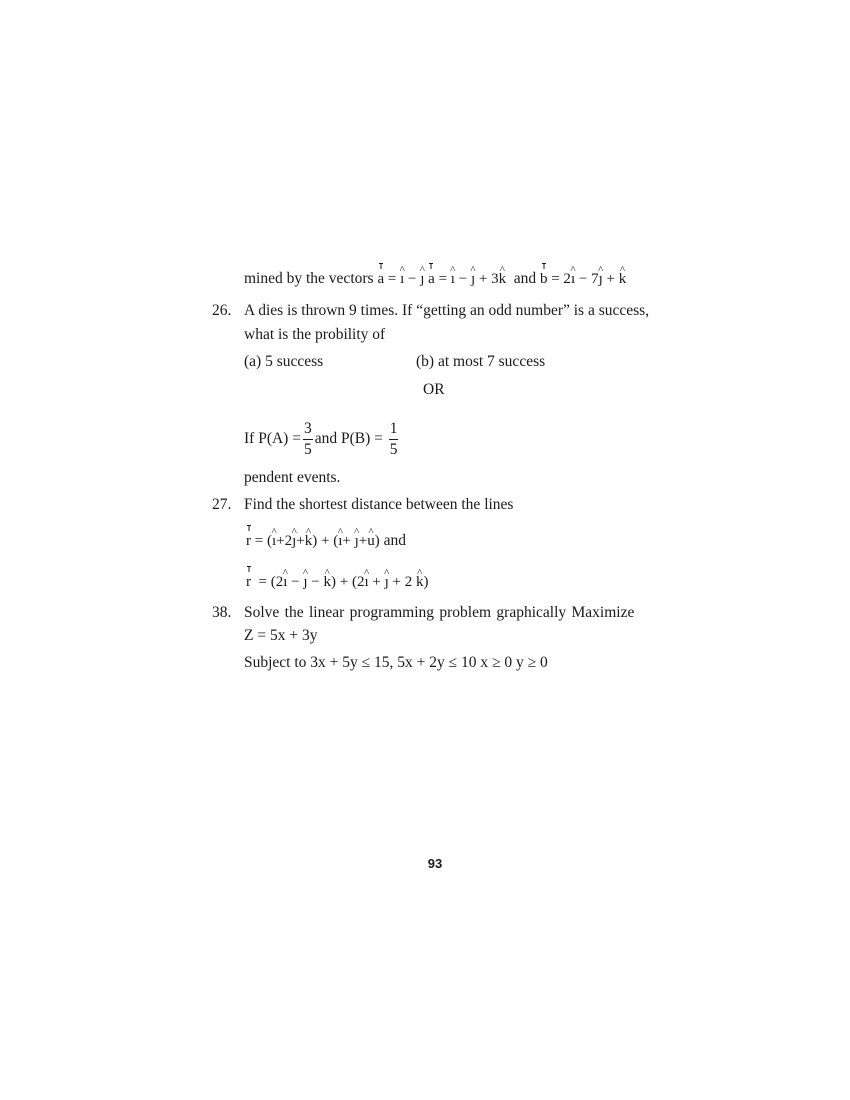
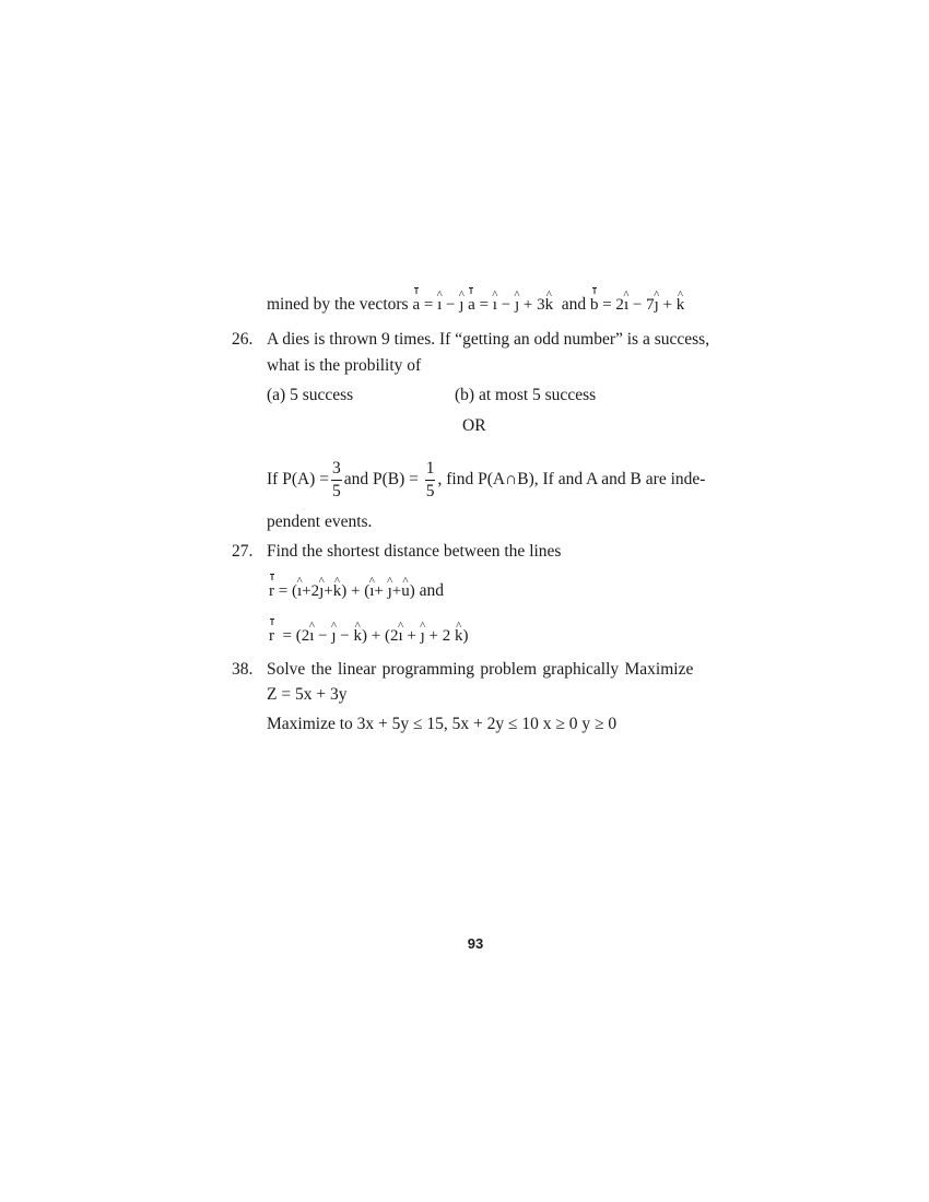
  mined by the vectors a = ı − ȷ a = ı − ȷ + 3k and b = 2ı − 7ȷ + k
  26.
  A dies is thrown 9 times. If “getting an odd number” is a success,
  what is the probility of
  (a) 5 success
- (b) at most 7 success
+ (b) at most 5 success
  OR
  If P(A) =
  3
  5
  and P(B) =
  1
  5
+ , find P(A∩B), If and A and B are inde-
  pendent events.
  27.
  Find the shortest distance between the lines
  r = (ı+2ȷ+k) + (ı+ ȷ+u) and
  r = (2ı − ȷ − k) + (2ı + ȷ + 2 k)
  38.
  Solve the linear programming problem graphically Maximize
  Z = 5x + 3y
- Subject to 3x + 5y ≤ 15, 5x + 2y ≤ 10 x ≥ 0 y ≥ 0
+ Maximize to 3x + 5y ≤ 15, 5x + 2y ≤ 10 x ≥ 0 y ≥ 0
  93
